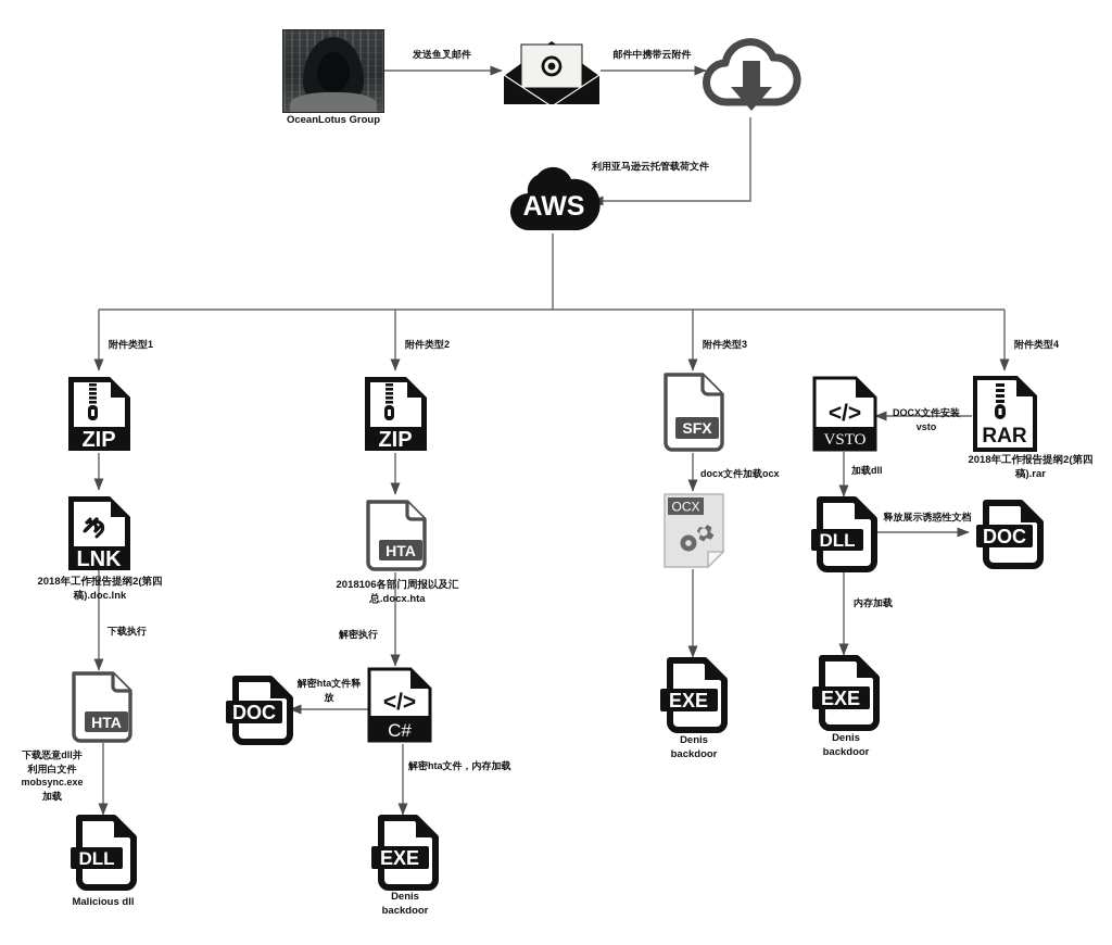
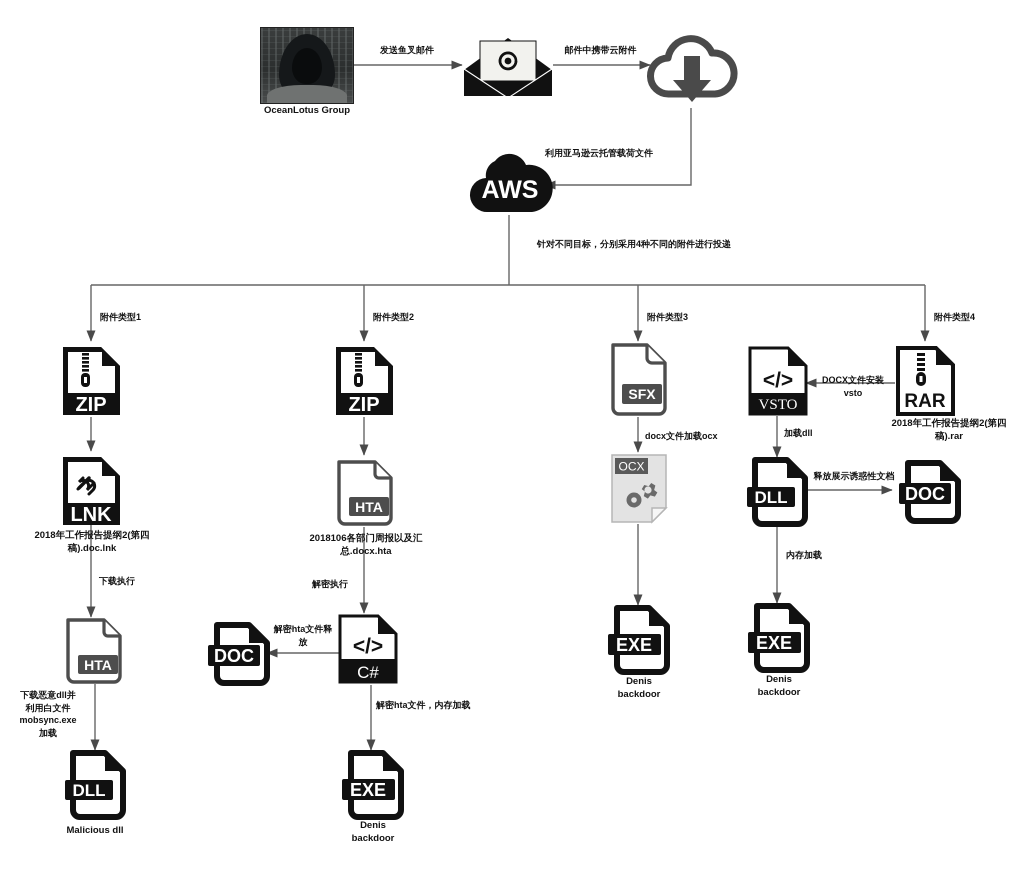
  OceanLotus Group
  发送鱼叉邮件
  邮件中携带云附件
  利用亚马逊云托管载荷文件
  AWS
+ 针对不同目标，分别采用4种不同的附件进行投递
  附件类型1
  附件类型2
  附件类型3
  附件类型4
  ZIP
  LNK
  2018年工作报告提纲2(第四稿).doc.lnk
  下载执行
  HTA
  下载恶意dll并
  利用白文件
  mobsync.exe
  加载
  DLL
  Malicious dll
  ZIP
  HTA
  2018106各部门周报以及汇总.docx.hta
  解密执行
  </>
  C#
  解密hta文件释
  放
  DOC
  解密hta文件，内存加载
  EXE
  Denis
  backdoor
  SFX
  docx文件加载ocx
  OCX
  EXE
  Denis
  backdoor
  RAR
  2018年工作报告提纲2(第四稿).rar
  DOCX文件安装
  vsto
  </>
  VSTO
  加载dll
  DLL
  释放展示诱惑性文档
  DOC
  内存加载
  EXE
  Denis
  backdoor
